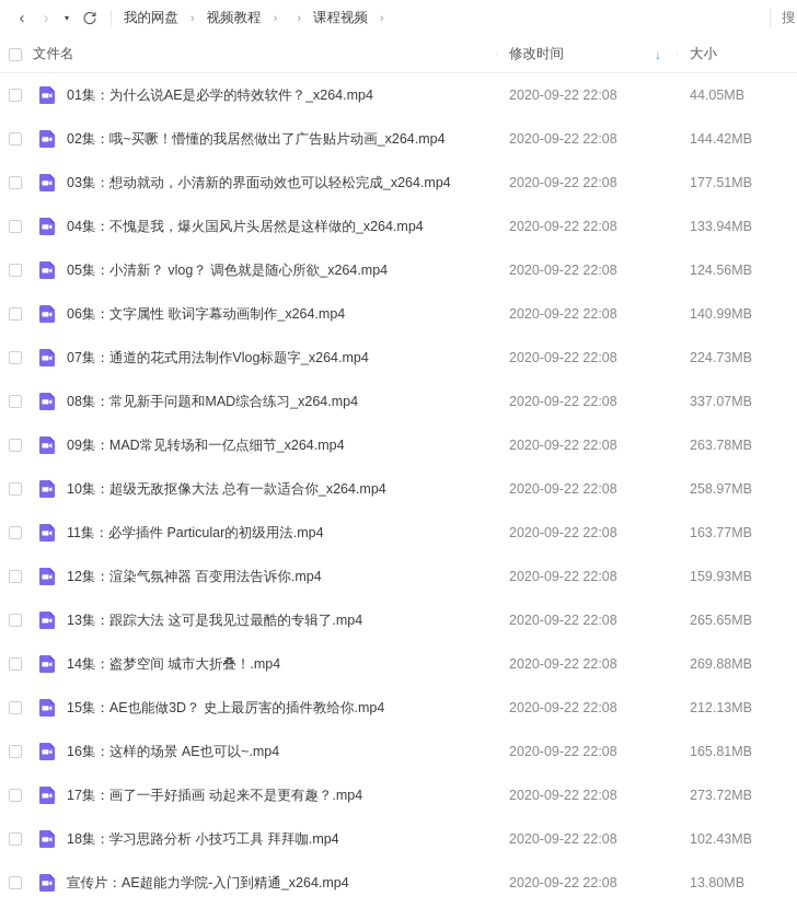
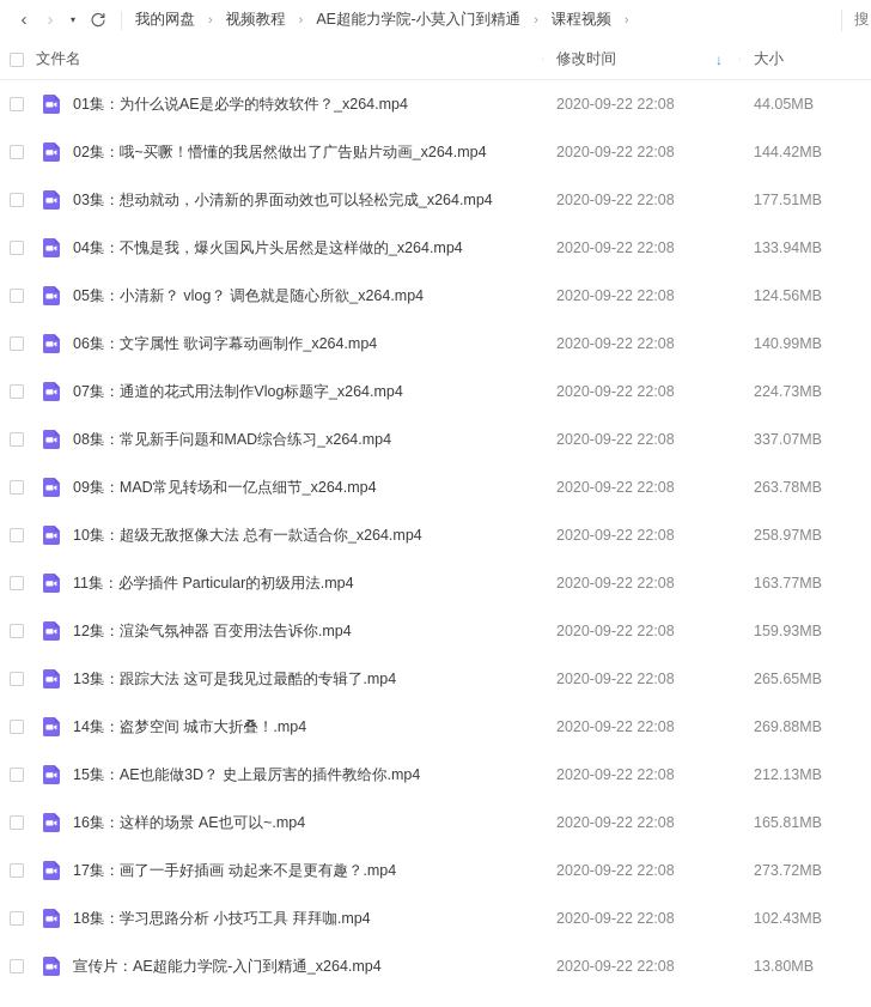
  ‹
  ›
  ▾
  我的网盘
  ›
  视频教程
  ›
+ AE超能力学院-小莫入门到精通
  ›
  课程视频
  ›
  搜
  文件名
  修改时间
  ↓
  大小
  01集：为什么说AE是必学的特效软件？_x264.mp4
  2020-09-22 22:08
  44.05MB
  02集：哦~买噘！懵懂的我居然做出了广告贴片动画_x264.mp4
  2020-09-22 22:08
  144.42MB
  03集：想动就动，小清新的界面动效也可以轻松完成_x264.mp4
  2020-09-22 22:08
  177.51MB
  04集：不愧是我，爆火国风片头居然是这样做的_x264.mp4
  2020-09-22 22:08
  133.94MB
  05集：小清新？ vlog？ 调色就是随心所欲_x264.mp4
  2020-09-22 22:08
  124.56MB
  06集：文字属性 歌词字幕动画制作_x264.mp4
  2020-09-22 22:08
  140.99MB
  07集：通道的花式用法制作Vlog标题字_x264.mp4
  2020-09-22 22:08
  224.73MB
  08集：常见新手问题和MAD综合练习_x264.mp4
  2020-09-22 22:08
  337.07MB
  09集：MAD常见转场和一亿点细节_x264.mp4
  2020-09-22 22:08
  263.78MB
  10集：超级无敌抠像大法 总有一款适合你_x264.mp4
  2020-09-22 22:08
  258.97MB
  11集：必学插件 Particular的初级用法.mp4
  2020-09-22 22:08
  163.77MB
  12集：渲染气氛神器 百变用法告诉你.mp4
  2020-09-22 22:08
  159.93MB
  13集：跟踪大法 这可是我见过最酷的专辑了.mp4
  2020-09-22 22:08
  265.65MB
  14集：盗梦空间 城市大折叠！.mp4
  2020-09-22 22:08
  269.88MB
  15集：AE也能做3D？ 史上最厉害的插件教给你.mp4
  2020-09-22 22:08
  212.13MB
  16集：这样的场景 AE也可以~.mp4
  2020-09-22 22:08
  165.81MB
  17集：画了一手好插画 动起来不是更有趣？.mp4
  2020-09-22 22:08
  273.72MB
  18集：学习思路分析 小技巧工具 拜拜咖.mp4
  2020-09-22 22:08
  102.43MB
  宣传片：AE超能力学院-入门到精通_x264.mp4
  2020-09-22 22:08
  13.80MB
